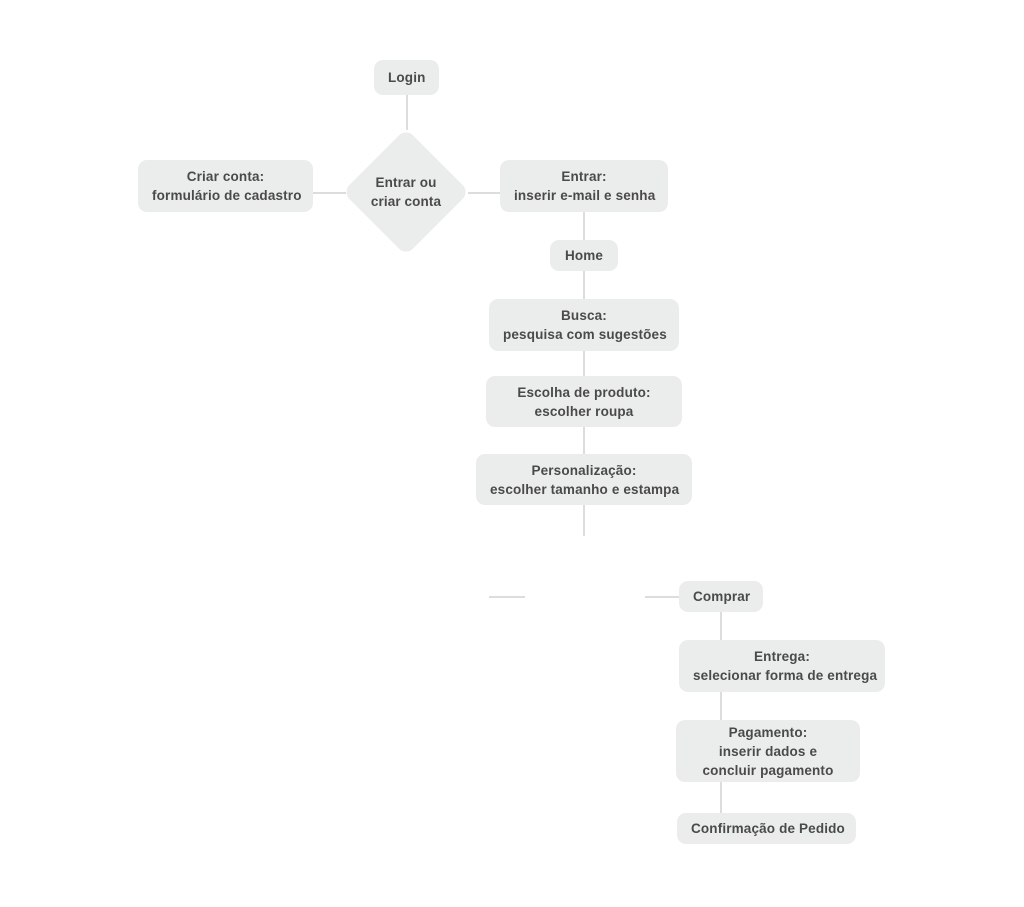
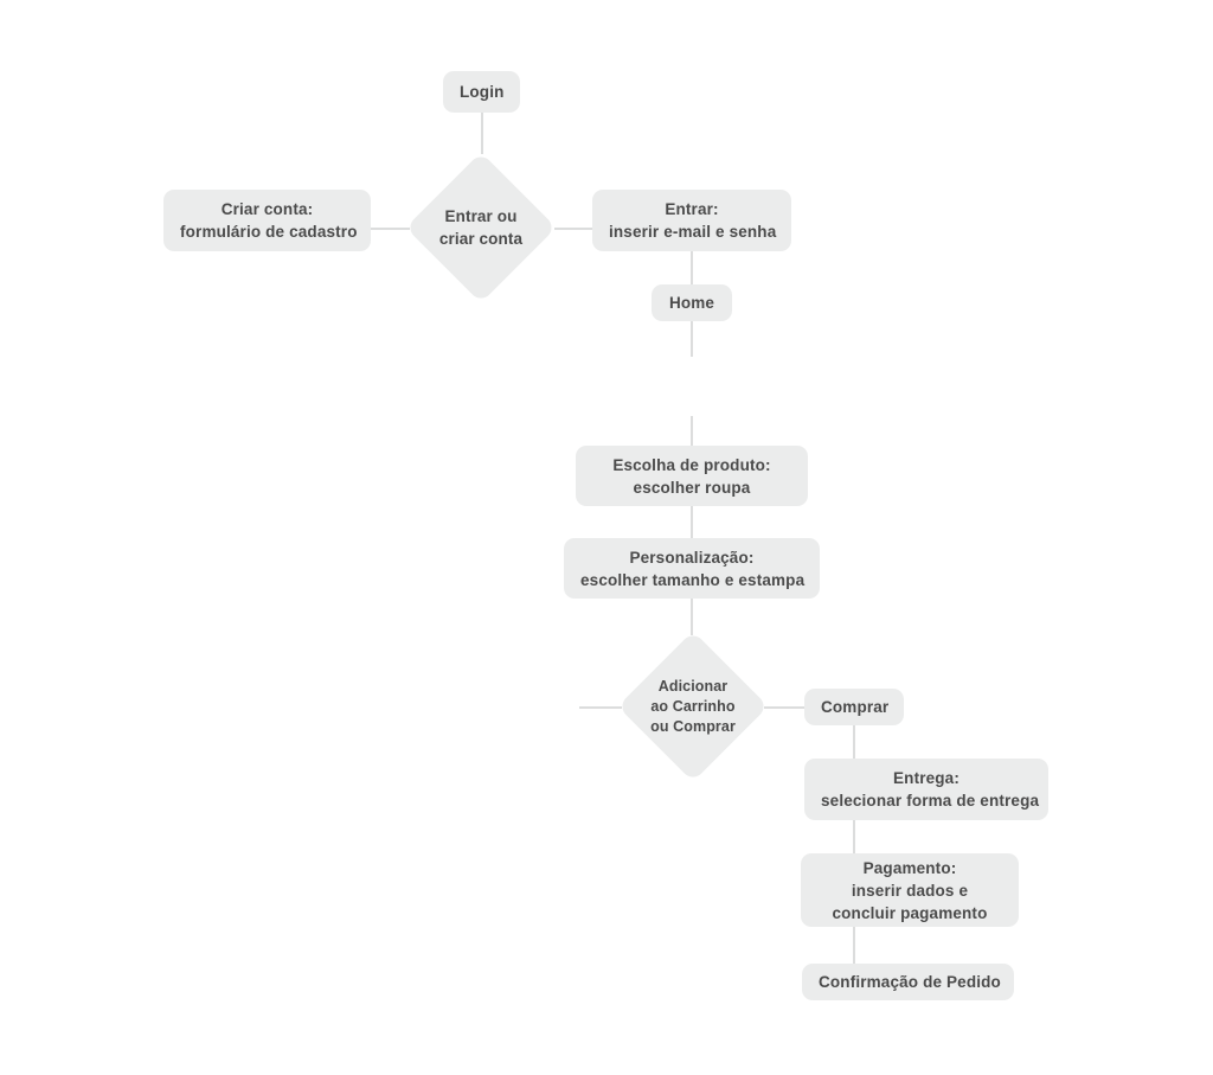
  Login
  Entrar ou
  criar conta
  Criar conta:
  formulário de cadastro
  Entrar:
  inserir e-mail e senha
  Home
- Busca:
- pesquisa com sugestões
  Escolha de produto:
  escolher roupa
  Personalização:
  escolher tamanho e estampa
+ Adicionar
+ ao Carrinho
+ ou Comprar
  Comprar
  Entrega:
  selecionar forma de entrega
  Pagamento:
  inserir dados e
  concluir pagamento
  Confirmação de Pedido
